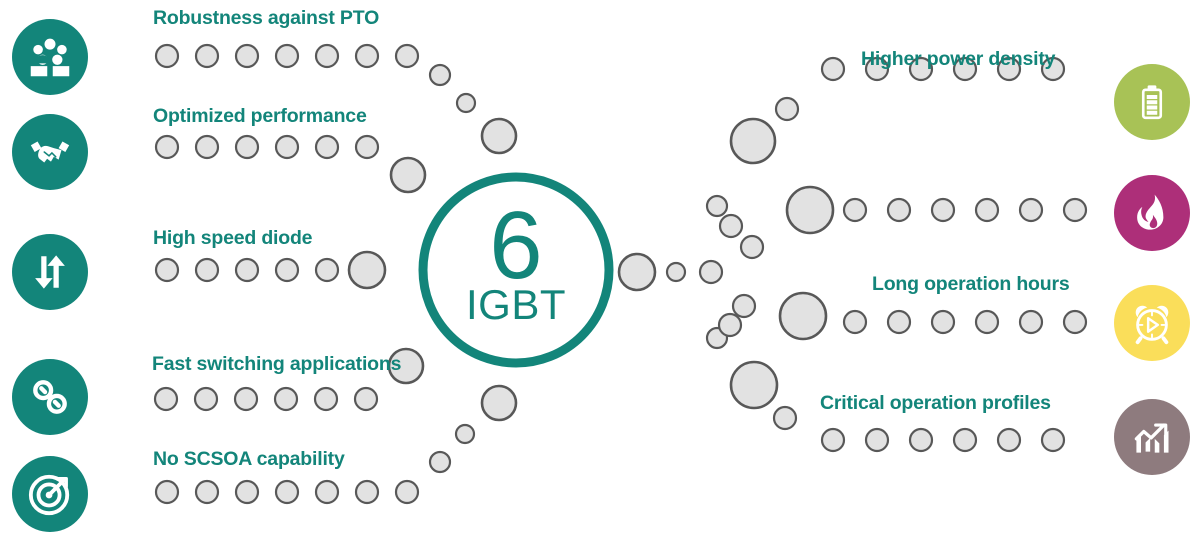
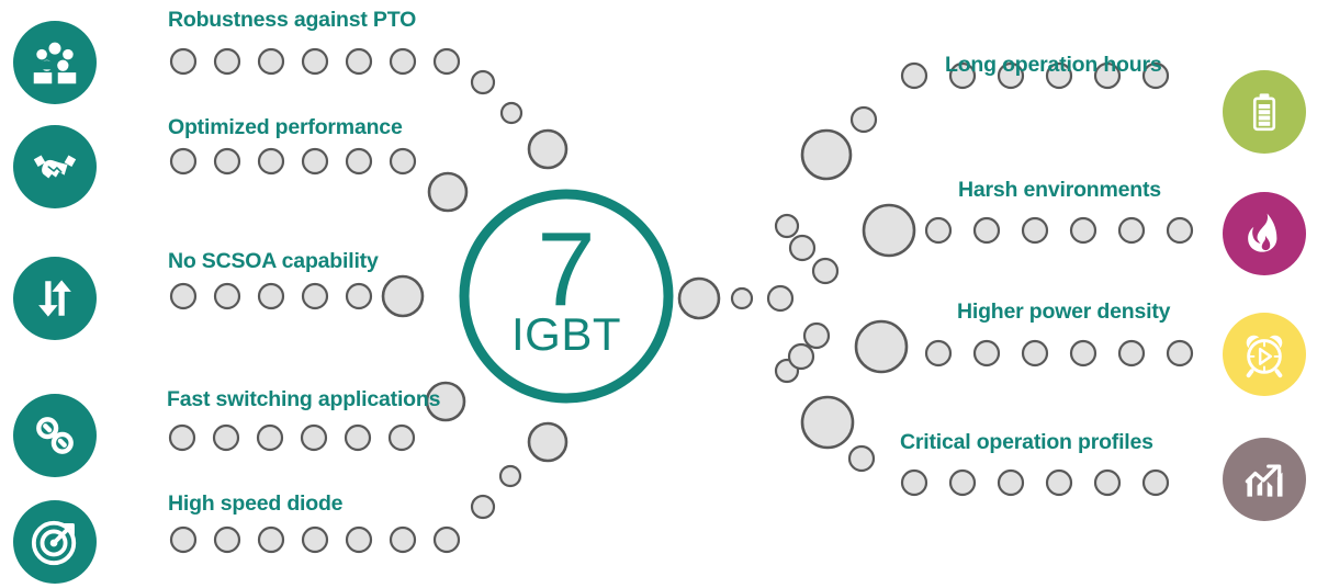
  Robustness against PTO
  Optimized performance
- High speed diode
+ No SCSOA capability
  Fast switching applications
- No SCSOA capability
+ High speed diode
- Higher power density
+ Long operation hours
+ Harsh environments
- Long operation hours
+ Higher power density
  Critical operation profiles
- 6
+ 7
  IGBT
